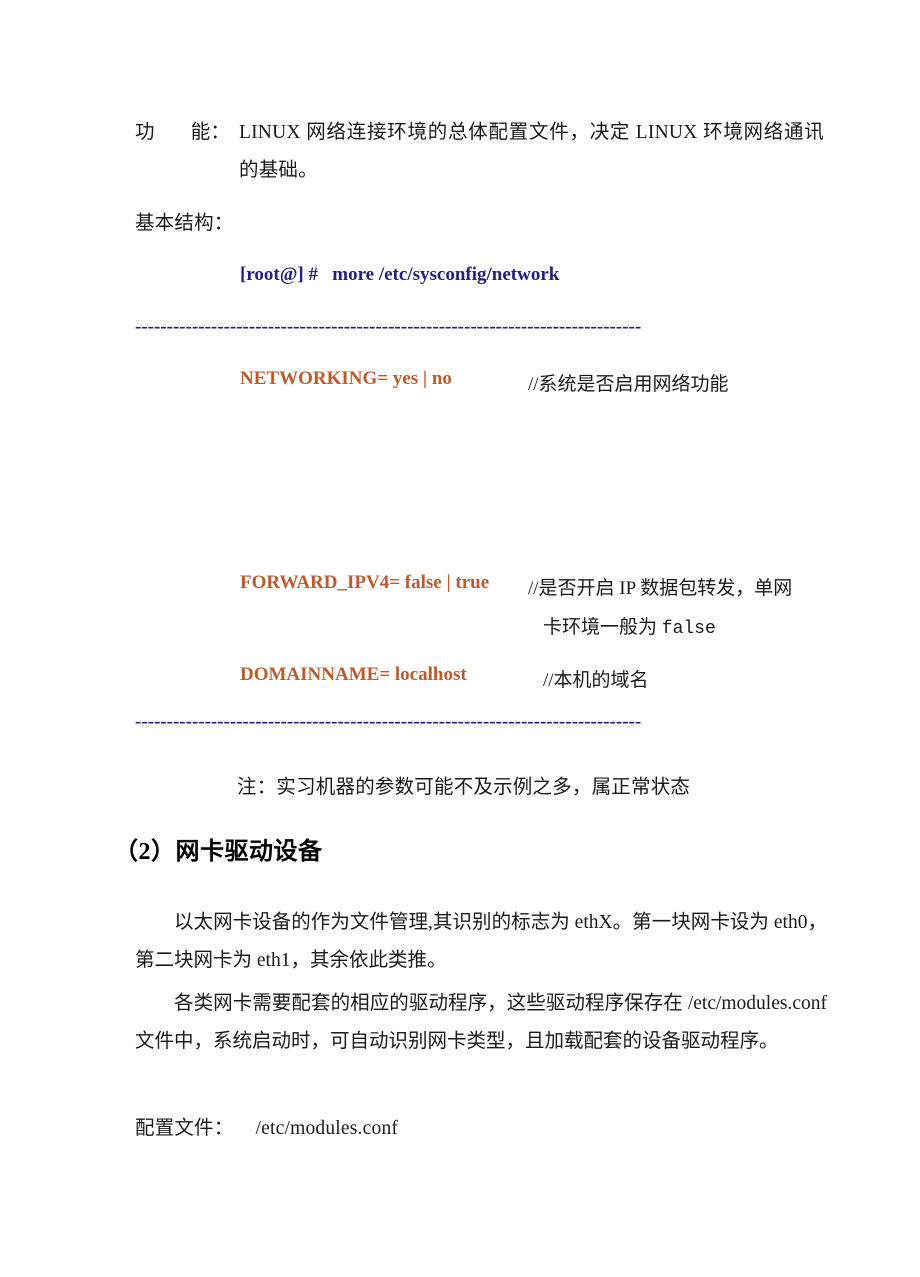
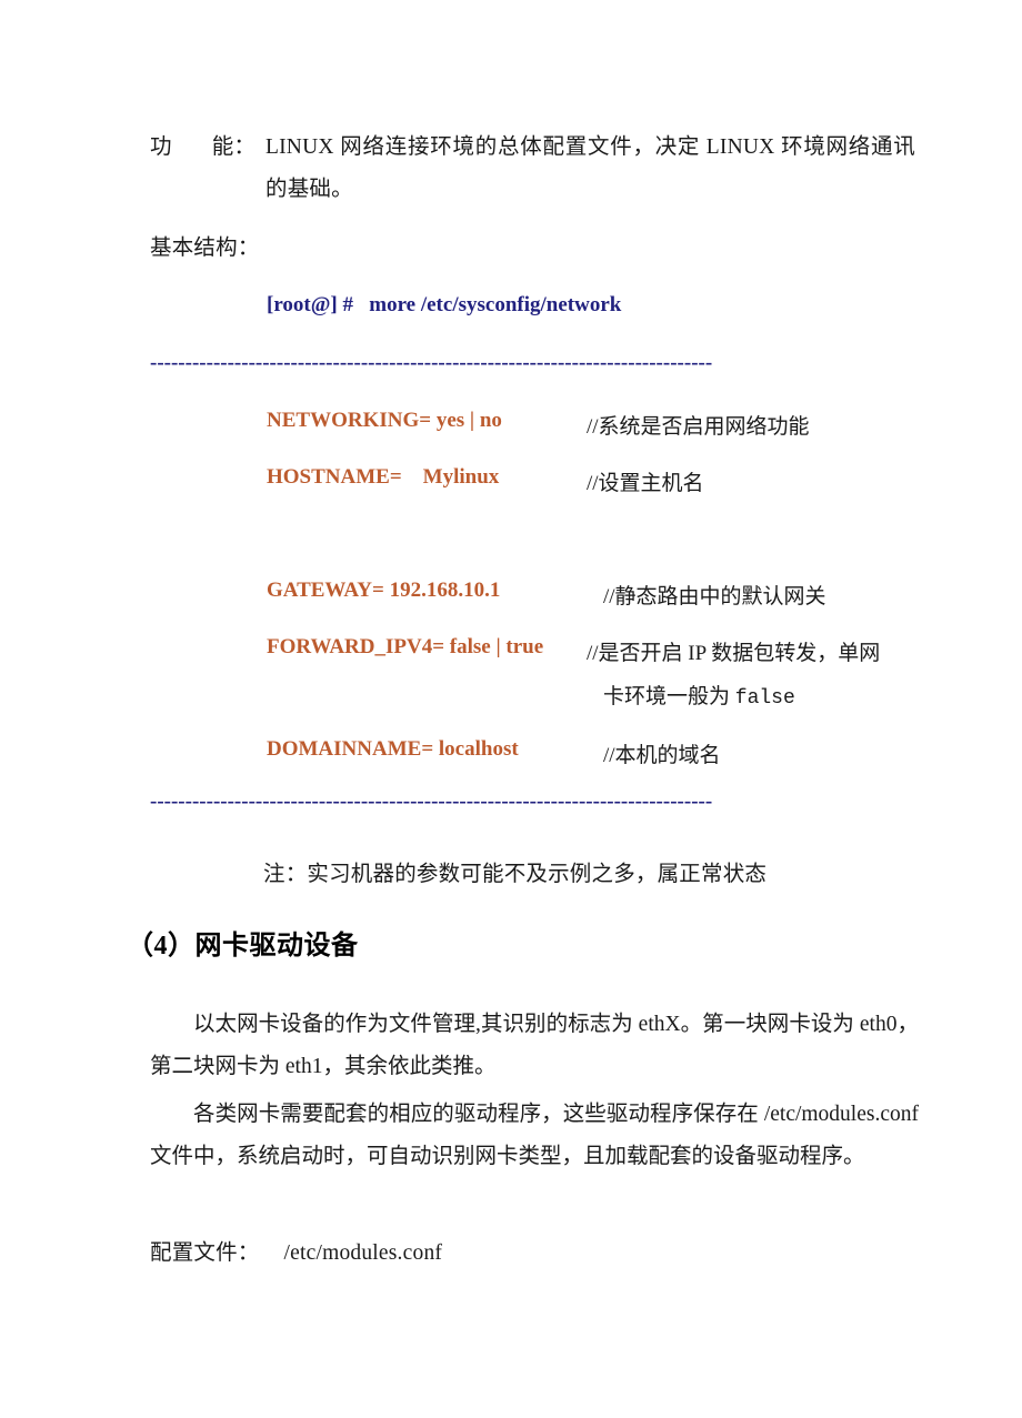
  功 能： LINUX 网络连接环境的总体配置文件，决定 LINUX 环境网络通讯的基础。
  基本结构：
  [root@] # more /etc/sysconfig/network
  --------------------------------------------------------------------------------
  NETWORKING= yes | no
  //系统是否启用网络功能
+ HOSTNAME= Mylinux
+ //设置主机名
+ GATEWAY= 192.168.10.1
+ //静态路由中的默认网关
  FORWARD_IPV4= false | true
  //是否开启 IP 数据包转发，单网
  卡环境一般为 false
  DOMAINNAME= localhost
  //本机的域名
  --------------------------------------------------------------------------------
  注：实习机器的参数可能不及示例之多，属正常状态
- （2）网卡驱动设备
+ （4）网卡驱动设备
  以太网卡设备的作为文件管理,其识别的标志为 ethX。第一块网卡设为 eth0，第二块网卡为 eth1，其余依此类推。
  各类网卡需要配套的相应的驱动程序，这些驱动程序保存在 /etc/modules.conf 文件中，系统启动时，可自动识别网卡类型，且加载配套的设备驱动程序。
  配置文件： /etc/modules.conf
